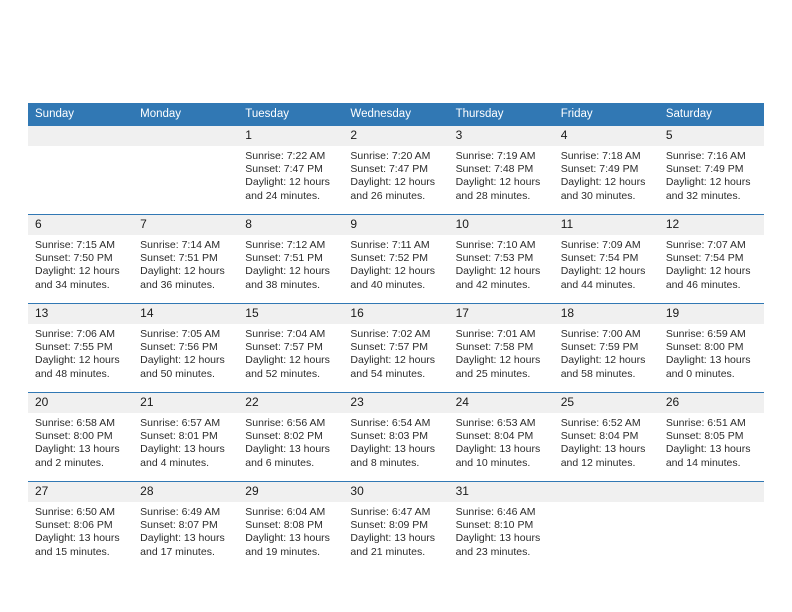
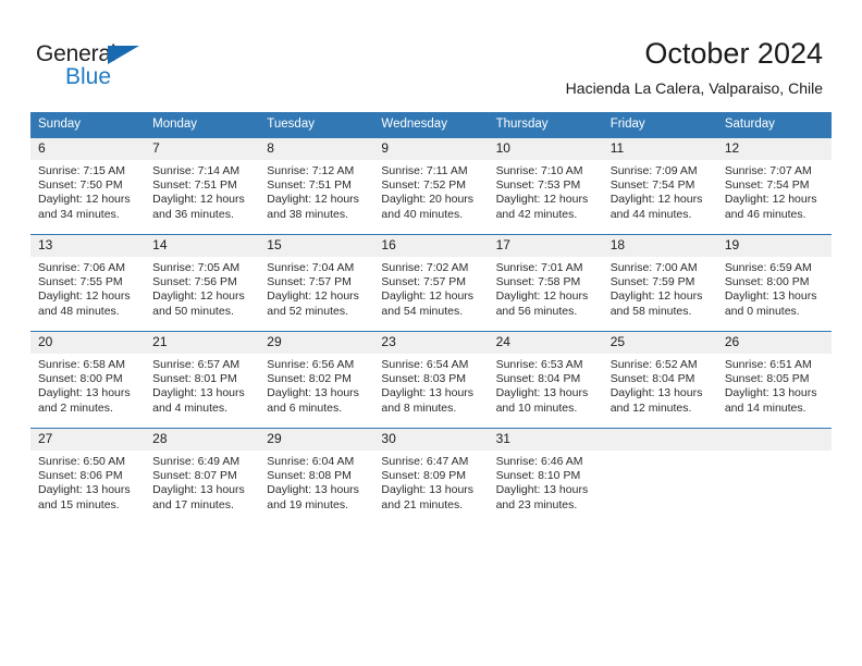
+ General
+ Blue
+ October 2024
+ Hacienda La Calera, Valparaiso, Chile
  Sunday	Monday	Tuesday	Wednesday	Thursday	Friday	Saturday
- 		1Sunrise: 7:22 AMSunset: 7:47 PMDaylight: 12 hours and 24 minutes.	2Sunrise: 7:20 AMSunset: 7:47 PMDaylight: 12 hours and 26 minutes.	3Sunrise: 7:19 AMSunset: 7:48 PMDaylight: 12 hours and 28 minutes.	4Sunrise: 7:18 AMSunset: 7:49 PMDaylight: 12 hours and 30 minutes.	5Sunrise: 7:16 AMSunset: 7:49 PMDaylight: 12 hours and 32 minutes.
- 6Sunrise: 7:15 AMSunset: 7:50 PMDaylight: 12 hours and 34 minutes.	7Sunrise: 7:14 AMSunset: 7:51 PMDaylight: 12 hours and 36 minutes.	8Sunrise: 7:12 AMSunset: 7:51 PMDaylight: 12 hours and 38 minutes.	9Sunrise: 7:11 AMSunset: 7:52 PMDaylight: 12 hours and 40 minutes.	10Sunrise: 7:10 AMSunset: 7:53 PMDaylight: 12 hours and 42 minutes.	11Sunrise: 7:09 AMSunset: 7:54 PMDaylight: 12 hours and 44 minutes.	12Sunrise: 7:07 AMSunset: 7:54 PMDaylight: 12 hours and 46 minutes.
+ 6Sunrise: 7:15 AMSunset: 7:50 PMDaylight: 12 hours and 34 minutes.	7Sunrise: 7:14 AMSunset: 7:51 PMDaylight: 12 hours and 36 minutes.	8Sunrise: 7:12 AMSunset: 7:51 PMDaylight: 12 hours and 38 minutes.	9Sunrise: 7:11 AMSunset: 7:52 PMDaylight: 20 hours and 40 minutes.	10Sunrise: 7:10 AMSunset: 7:53 PMDaylight: 12 hours and 42 minutes.	11Sunrise: 7:09 AMSunset: 7:54 PMDaylight: 12 hours and 44 minutes.	12Sunrise: 7:07 AMSunset: 7:54 PMDaylight: 12 hours and 46 minutes.
- 13Sunrise: 7:06 AMSunset: 7:55 PMDaylight: 12 hours and 48 minutes.	14Sunrise: 7:05 AMSunset: 7:56 PMDaylight: 12 hours and 50 minutes.	15Sunrise: 7:04 AMSunset: 7:57 PMDaylight: 12 hours and 52 minutes.	16Sunrise: 7:02 AMSunset: 7:57 PMDaylight: 12 hours and 54 minutes.	17Sunrise: 7:01 AMSunset: 7:58 PMDaylight: 12 hours and 25 minutes.	18Sunrise: 7:00 AMSunset: 7:59 PMDaylight: 12 hours and 58 minutes.	19Sunrise: 6:59 AMSunset: 8:00 PMDaylight: 13 hours and 0 minutes.
+ 13Sunrise: 7:06 AMSunset: 7:55 PMDaylight: 12 hours and 48 minutes.	14Sunrise: 7:05 AMSunset: 7:56 PMDaylight: 12 hours and 50 minutes.	15Sunrise: 7:04 AMSunset: 7:57 PMDaylight: 12 hours and 52 minutes.	16Sunrise: 7:02 AMSunset: 7:57 PMDaylight: 12 hours and 54 minutes.	17Sunrise: 7:01 AMSunset: 7:58 PMDaylight: 12 hours and 56 minutes.	18Sunrise: 7:00 AMSunset: 7:59 PMDaylight: 12 hours and 58 minutes.	19Sunrise: 6:59 AMSunset: 8:00 PMDaylight: 13 hours and 0 minutes.
- 20Sunrise: 6:58 AMSunset: 8:00 PMDaylight: 13 hours and 2 minutes.	21Sunrise: 6:57 AMSunset: 8:01 PMDaylight: 13 hours and 4 minutes.	22Sunrise: 6:56 AMSunset: 8:02 PMDaylight: 13 hours and 6 minutes.	23Sunrise: 6:54 AMSunset: 8:03 PMDaylight: 13 hours and 8 minutes.	24Sunrise: 6:53 AMSunset: 8:04 PMDaylight: 13 hours and 10 minutes.	25Sunrise: 6:52 AMSunset: 8:04 PMDaylight: 13 hours and 12 minutes.	26Sunrise: 6:51 AMSunset: 8:05 PMDaylight: 13 hours and 14 minutes.
+ 20Sunrise: 6:58 AMSunset: 8:00 PMDaylight: 13 hours and 2 minutes.	21Sunrise: 6:57 AMSunset: 8:01 PMDaylight: 13 hours and 4 minutes.	29Sunrise: 6:56 AMSunset: 8:02 PMDaylight: 13 hours and 6 minutes.	23Sunrise: 6:54 AMSunset: 8:03 PMDaylight: 13 hours and 8 minutes.	24Sunrise: 6:53 AMSunset: 8:04 PMDaylight: 13 hours and 10 minutes.	25Sunrise: 6:52 AMSunset: 8:04 PMDaylight: 13 hours and 12 minutes.	26Sunrise: 6:51 AMSunset: 8:05 PMDaylight: 13 hours and 14 minutes.
  27Sunrise: 6:50 AMSunset: 8:06 PMDaylight: 13 hours and 15 minutes.	28Sunrise: 6:49 AMSunset: 8:07 PMDaylight: 13 hours and 17 minutes.	29Sunrise: 6:04 AMSunset: 8:08 PMDaylight: 13 hours and 19 minutes.	30Sunrise: 6:47 AMSunset: 8:09 PMDaylight: 13 hours and 21 minutes.	31Sunrise: 6:46 AMSunset: 8:10 PMDaylight: 13 hours and 23 minutes.
